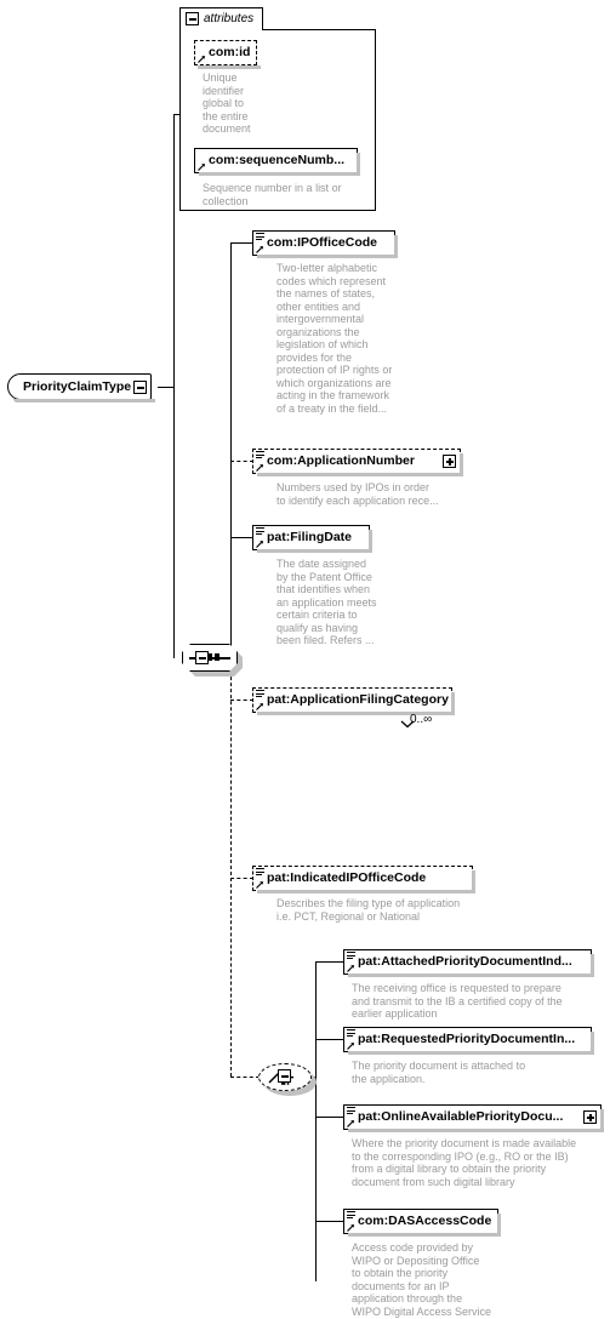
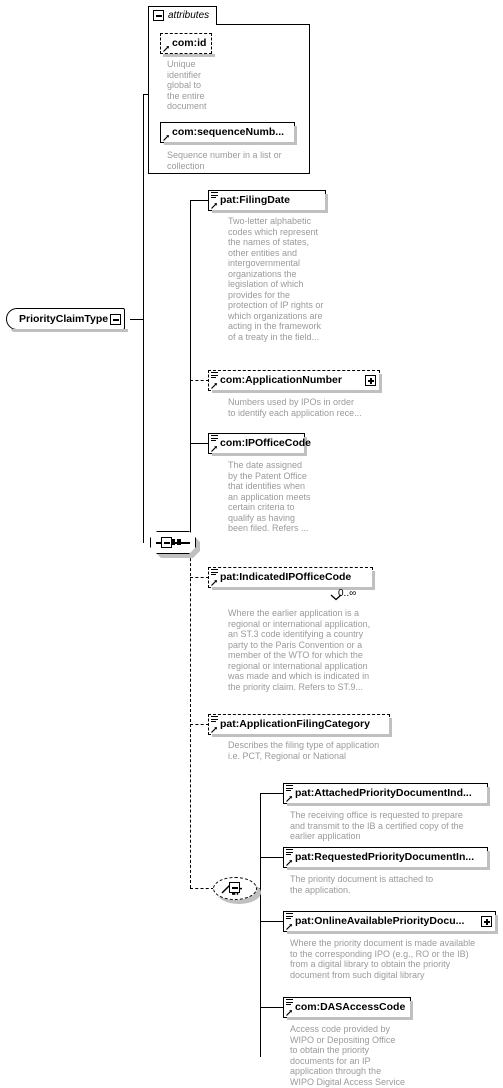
  PriorityClaimType
  attributes
  com:id
  Unique
  identifier
  global to
  the entire
  document
  com:sequenceNumb...
  Sequence number in a list or
  collection
- com:IPOfficeCode
+ pat:FilingDate
  Two-letter alphabetic
  codes which represent
  the names of states,
  other entities and
  intergovernmental
  organizations the
  legislation of which
  provides for the
  protection of IP rights or
  which organizations are
  acting in the framework
  of a treaty in the field...
  com:ApplicationNumber
  Numbers used by IPOs in order
  to identify each application rece...
- pat:FilingDate
+ com:IPOfficeCode
  The date assigned
  by the Patent Office
  that identifies when
  an application meets
  certain criteria to
  qualify as having
  been filed. Refers ...
- pat:ApplicationFilingCategory
+ pat:IndicatedIPOfficeCode
  0..∞
+ Where the earlier application is a
+ regional or international application,
+ an ST.3 code identifying a country
+ party to the Paris Convention or a
+ member of the WTO for which the
+ regional or international application
+ was made and which is indicated in
+ the priority claim. Refers to ST.9...
- pat:IndicatedIPOfficeCode
+ pat:ApplicationFilingCategory
  Describes the filing type of application
  i.e. PCT, Regional or National
  pat:AttachedPriorityDocumentInd...
  The receiving office is requested to prepare
  and transmit to the IB a certified copy of the
  earlier application
  pat:RequestedPriorityDocumentIn...
  The priority document is attached to
  the application.
  pat:OnlineAvailablePriorityDocu...
  Where the priority document is made available
  to the corresponding IPO (e.g., RO or the IB)
  from a digital library to obtain the priority
  document from such digital library
  com:DASAccessCode
  Access code provided by
  WIPO or Depositing Office
  to obtain the priority
  documents for an IP
  application through the
  WIPO Digital Access Service
